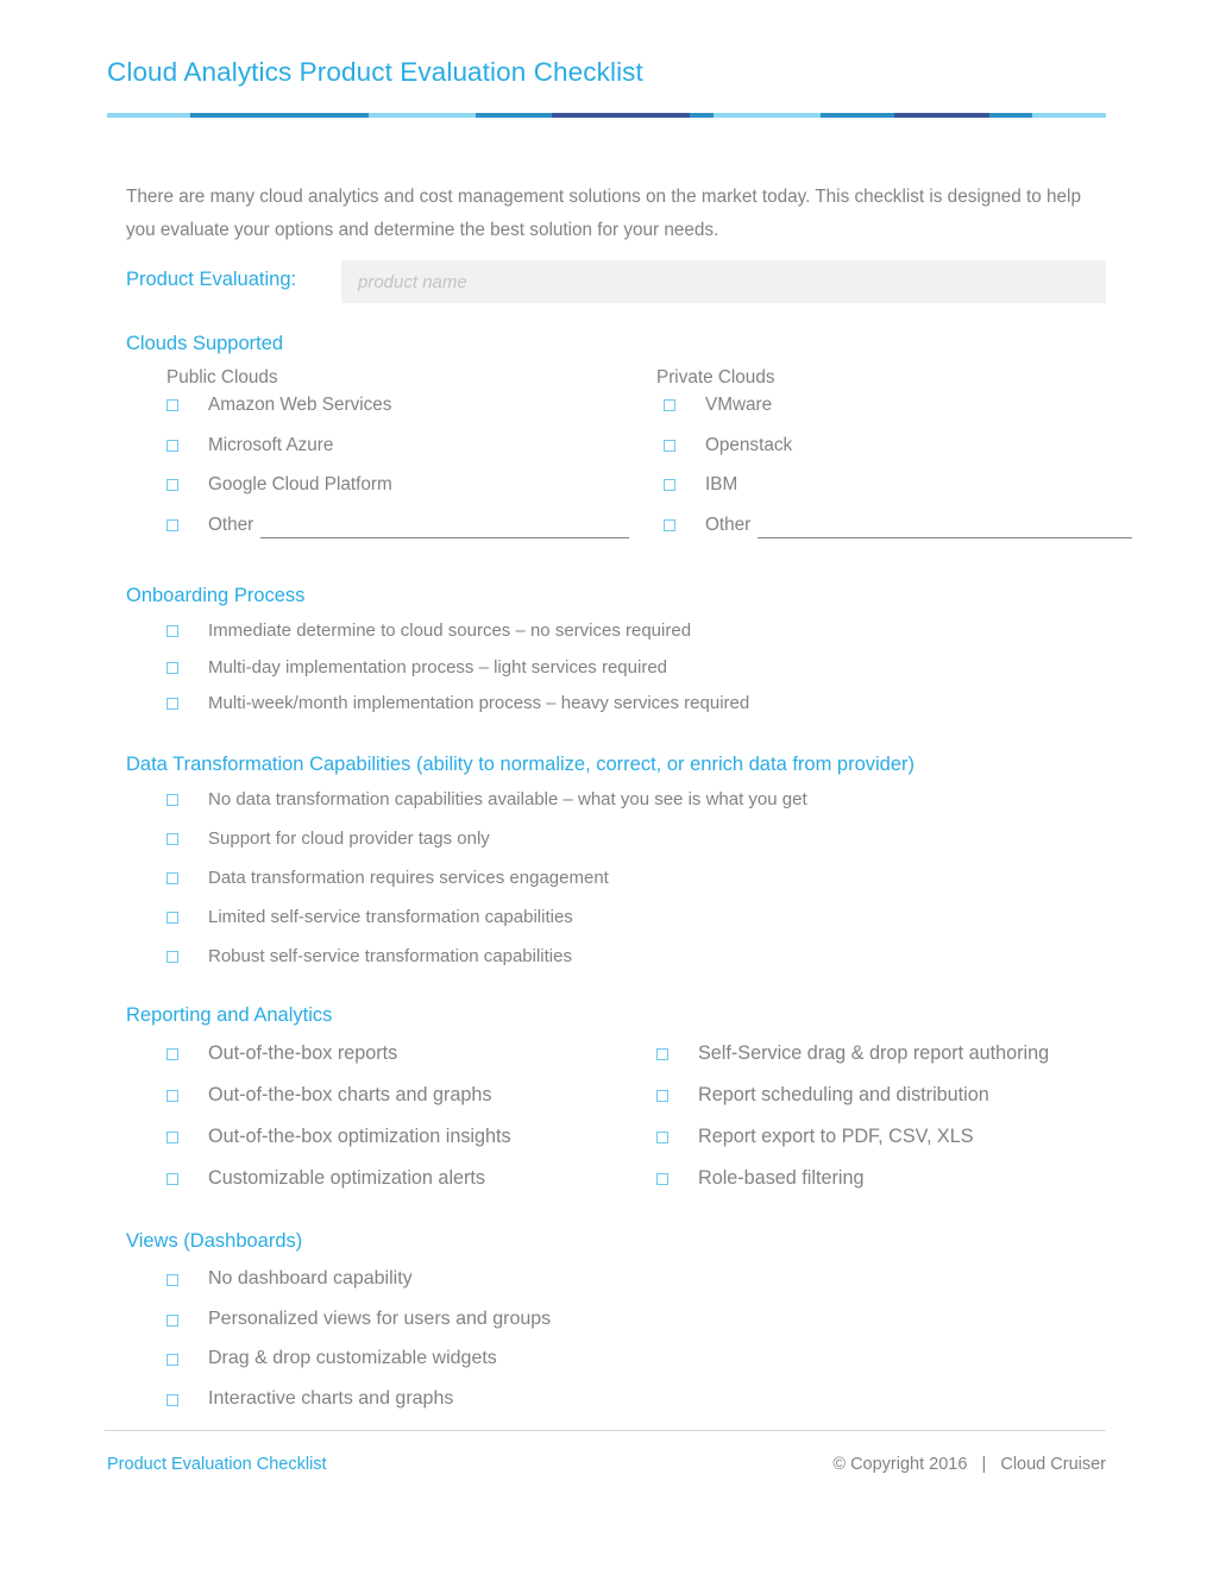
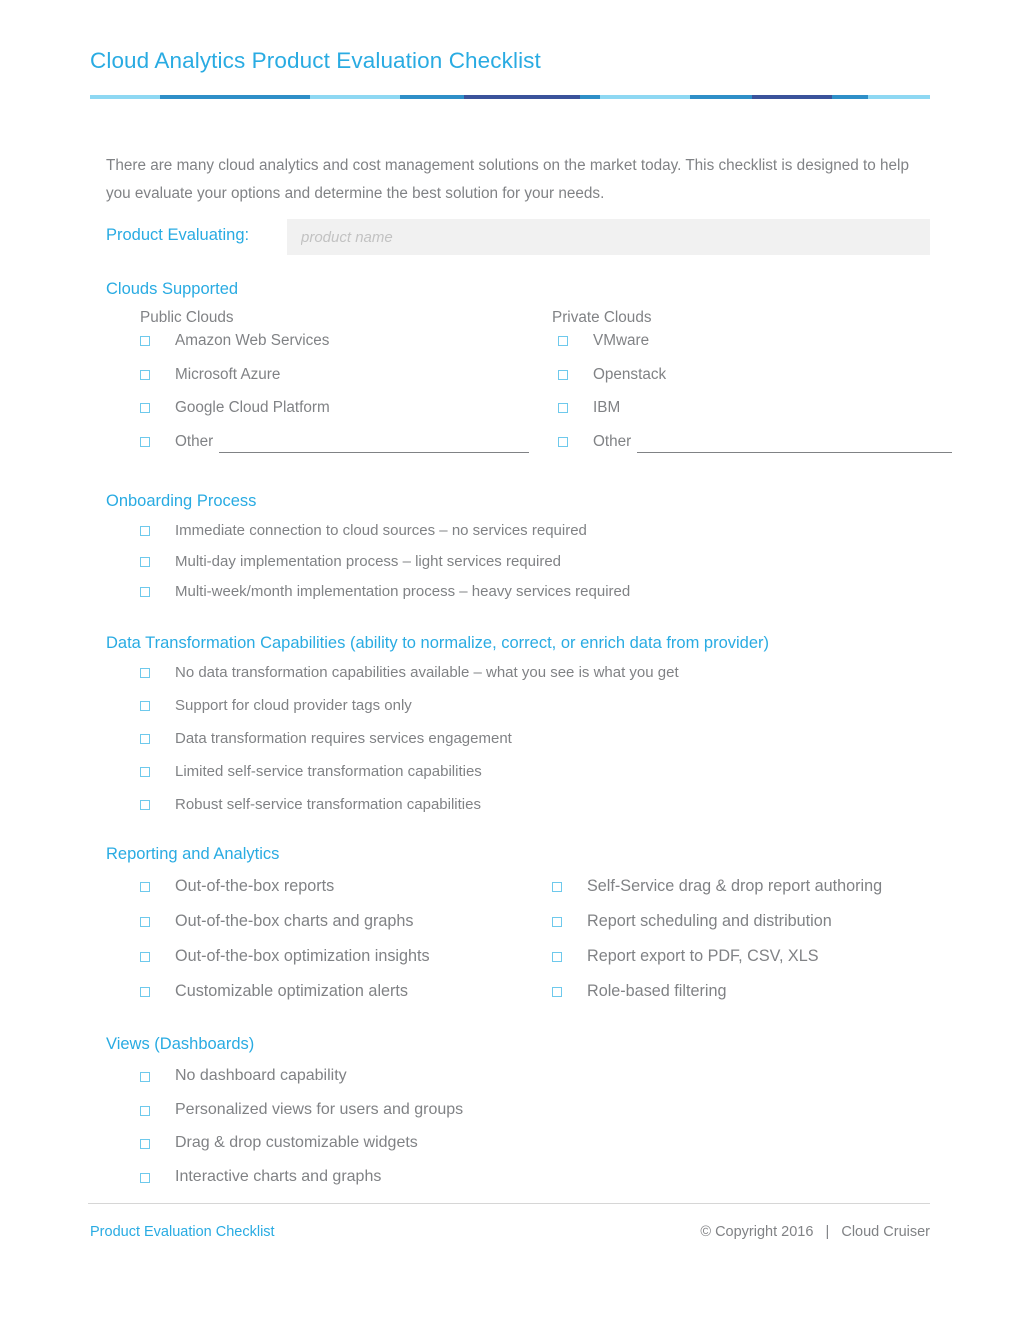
  Cloud Analytics Product Evaluation Checklist
  There are many cloud analytics and cost management solutions on the market today. This checklist is designed to help you evaluate your options and determine the best solution for your needs.
  Product Evaluating:
  product name
  Clouds Supported
  Public Clouds
  Private Clouds
  Amazon Web Services
  Microsoft Azure
  Google Cloud Platform
  Other
  VMware
  Openstack
  IBM
  Other
  Onboarding Process
- Immediate determine to cloud sources – no services required
+ Immediate connection to cloud sources – no services required
  Multi-day implementation process – light services required
  Multi-week/month implementation process – heavy services required
  Data Transformation Capabilities (ability to normalize, correct, or enrich data from provider)
  No data transformation capabilities available – what you see is what you get
  Support for cloud provider tags only
  Data transformation requires services engagement
  Limited self-service transformation capabilities
  Robust self-service transformation capabilities
  Reporting and Analytics
  Out-of-the-box reports
  Out-of-the-box charts and graphs
  Out-of-the-box optimization insights
  Customizable optimization alerts
  Self-Service drag & drop report authoring
  Report scheduling and distribution
  Report export to PDF, CSV, XLS
  Role-based filtering
  Views (Dashboards)
  No dashboard capability
  Personalized views for users and groups
  Drag & drop customizable widgets
  Interactive charts and graphs
  Product Evaluation Checklist
  © Copyright 2016 | Cloud Cruiser
